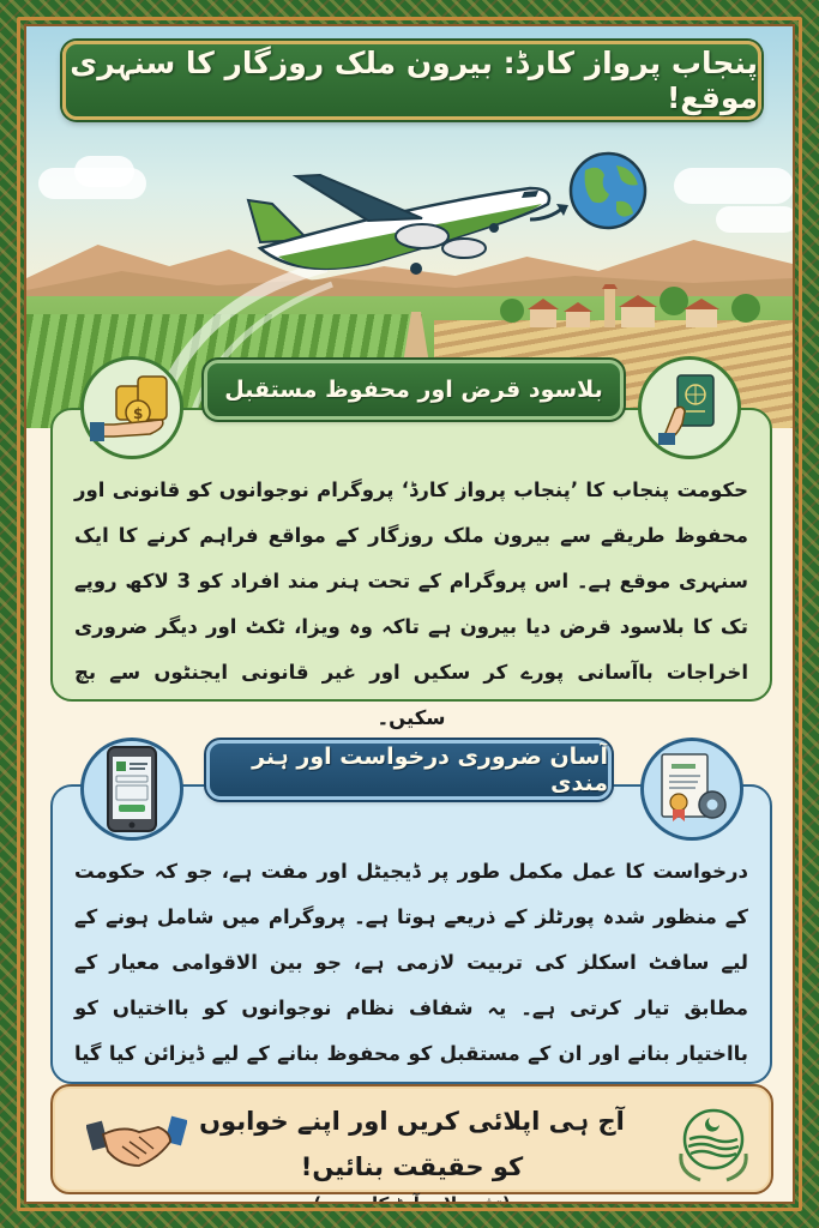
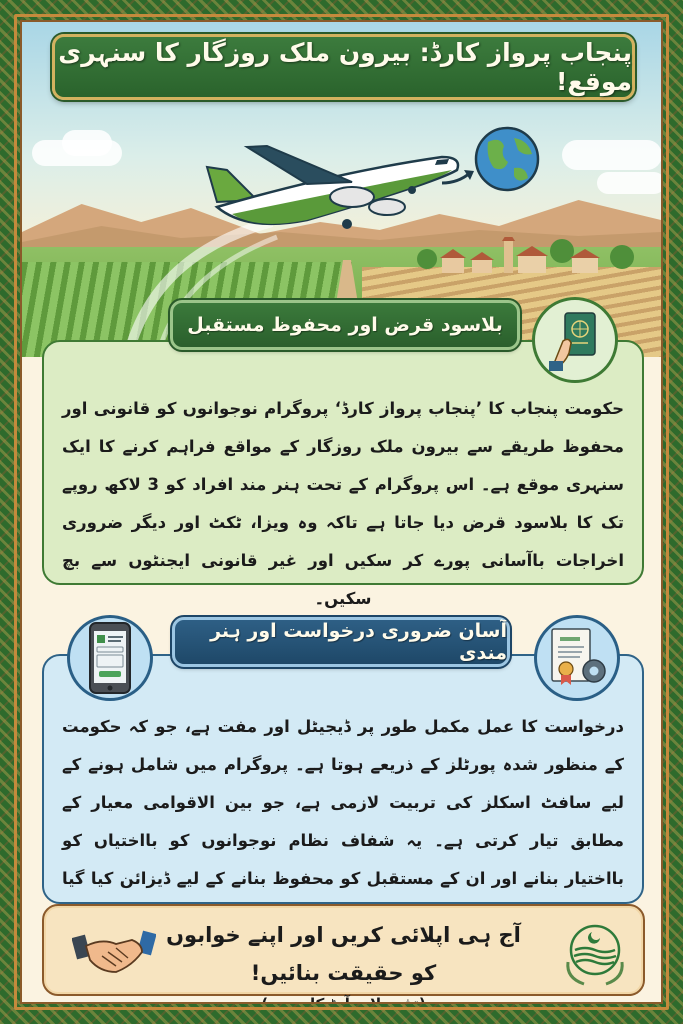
  پنجاب پرواز کارڈ: بیرون ملک روزگار کا سنہری موقع!
- حکومت پنجاب کا ’پنجاب پرواز کارڈ‘ پروگرام نوجوانوں کو قانونی اور محفوظ طریقے سے بیرون ملک روزگار کے مواقع فراہم کرنے کا ایک سنہری موقع ہے۔ اس پروگرام کے تحت ہنر مند افراد کو 3 لاکھ روپے تک کا بلاسود قرض دیا بیرون ہے تاکہ وہ ویزا، ٹکٹ اور دیگر ضروری اخراجات باآسانی پورے کر سکیں اور غیر قانونی ایجنٹوں سے بچ سکیں۔
+ حکومت پنجاب کا ’پنجاب پرواز کارڈ‘ پروگرام نوجوانوں کو قانونی اور محفوظ طریقے سے بیرون ملک روزگار کے مواقع فراہم کرنے کا ایک سنہری موقع ہے۔ اس پروگرام کے تحت ہنر مند افراد کو 3 لاکھ روپے تک کا بلاسود قرض دیا جاتا ہے تاکہ وہ ویزا، ٹکٹ اور دیگر ضروری اخراجات باآسانی پورے کر سکیں اور غیر قانونی ایجنٹوں سے بچ سکیں۔
  بلاسود قرض اور محفوظ مستقبل
- $
  درخواست کا عمل مکمل طور پر ڈیجیٹل اور مفت ہے، جو کہ حکومت کے منظور شدہ پورٹلز کے ذریعے ہوتا ہے۔ پروگرام میں شامل ہونے کے لیے سافٹ اسکلز کی تربیت لازمی ہے، جو بین الاقوامی معیار کے مطابق تیار کرتی ہے۔ یہ شفاف نظام نوجوانوں کو بااختیاں کو بااختیار بنانے اور ان کے مستقبل کو محفوظ بنانے کے لیے ڈیزائن کیا گیا
  آسان ضروری درخواست اور ہنر مندی
  آج ہی اپلائی کریں اور اپنے خوابوں کو حقیقت بنائیں!
